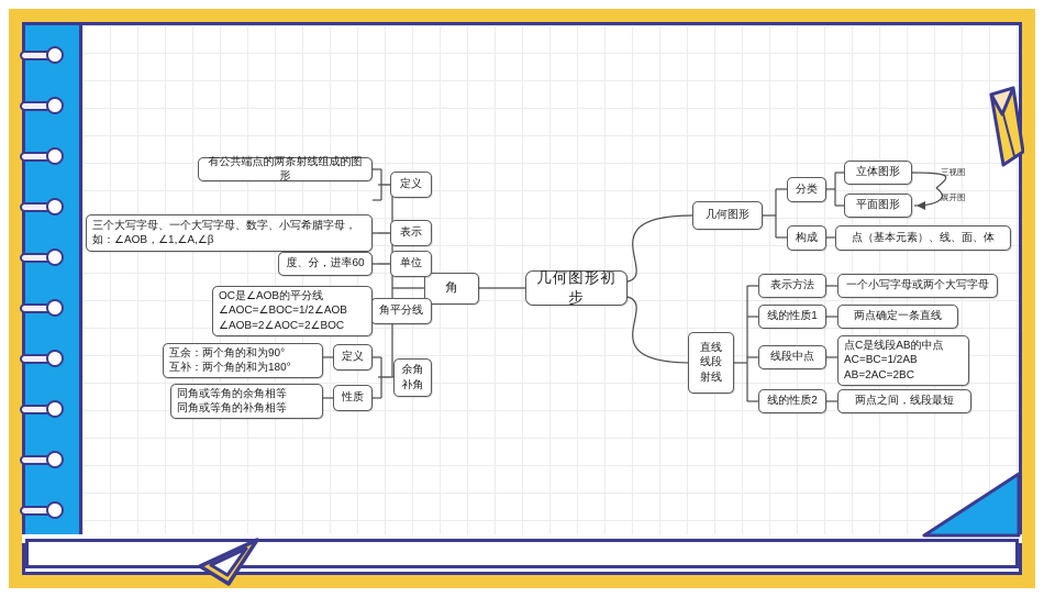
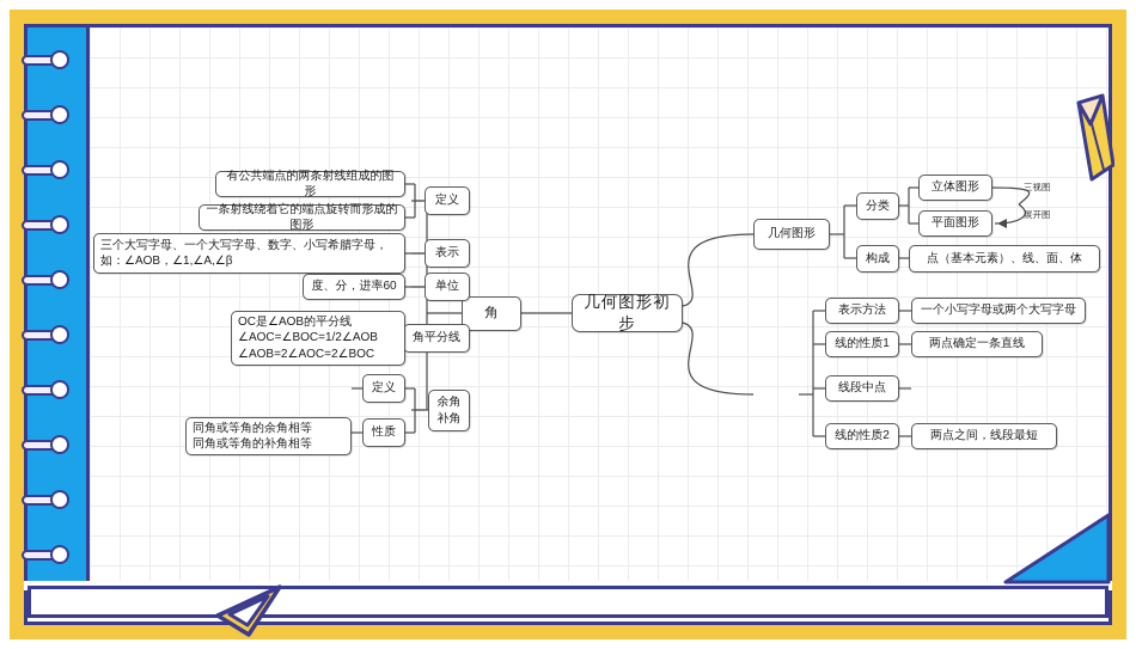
  几何图形初步
  角
  定义
  表示
  单位
  角平分线
  余角
  补角
  有公共端点的两条射线组成的图形
+ 一条射线绕着它的端点旋转而形成的图形
  三个大写字母、一个大写字母、数字、小写希腊字母，
  如：∠AOB，∠1,∠A,∠β
  度、分，进率60
  OC是∠AOB的平分线
  ∠AOC=∠BOC=1/2∠AOB
  ∠AOB=2∠AOC=2∠BOC
  定义
  性质
- 互余：两个角的和为90°
- 互补：两个角的和为180°
  同角或等角的余角相等
  同角或等角的补角相等
  几何图形
  分类
  构成
  立体图形
  平面图形
  点（基本元素）、线、面、体
  三视图
  展开图
- 直线
- 线段
- 射线
  表示方法
  线的性质1
  线段中点
  线的性质2
  一个小写字母或两个大写字母
  两点确定一条直线
- 点C是线段AB的中点
- AC=BC=1/2AB
- AB=2AC=2BC
  两点之间，线段最短
